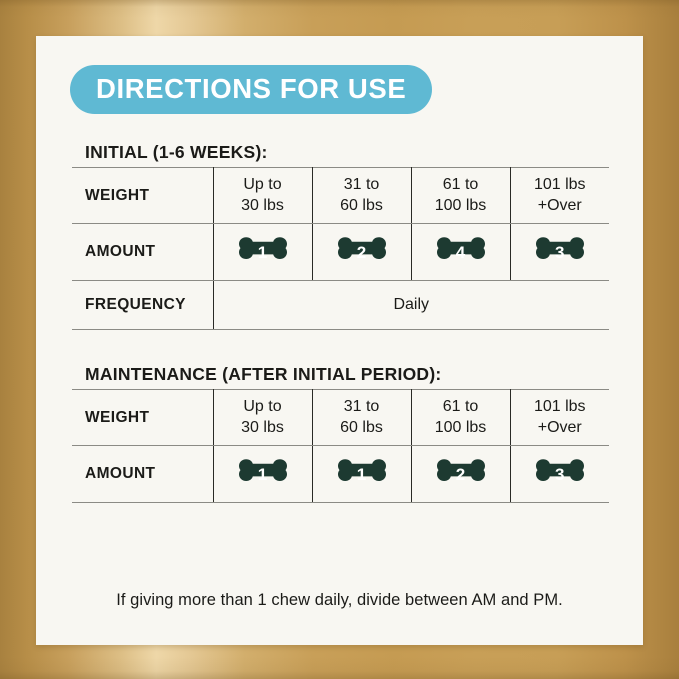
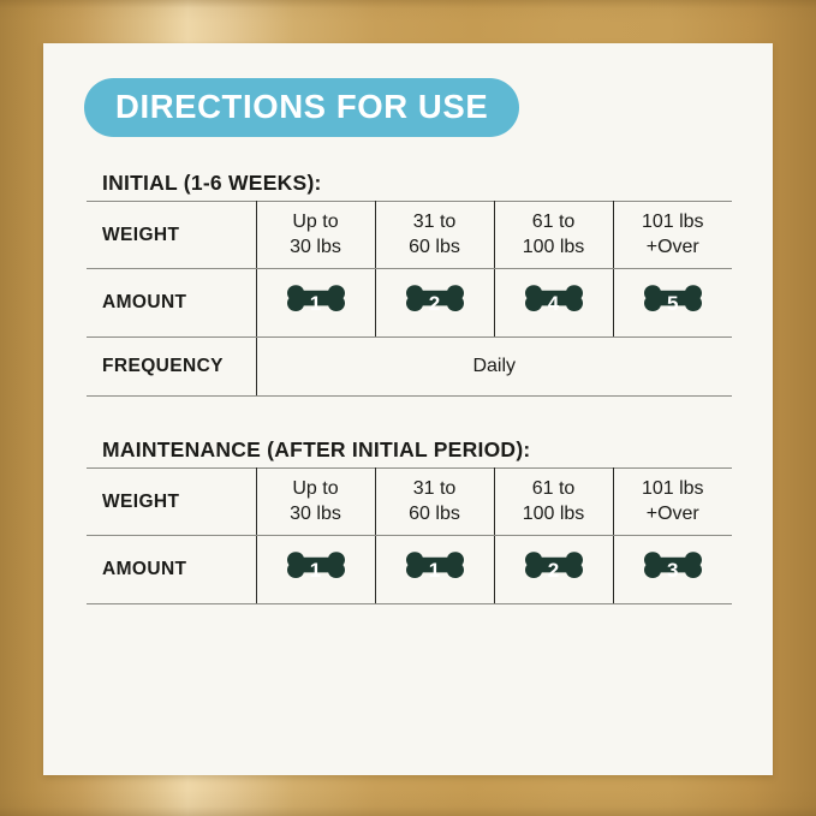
  DIRECTIONS FOR USE
  INITIAL (1-6 WEEKS):
  WEIGHT	Up to30 lbs	31 to60 lbs	61 to100 lbs	101 lbs+Over
- AMOUNT	1	2	4	3
+ AMOUNT	1	2	4	5
  FREQUENCY	Daily
  MAINTENANCE (AFTER INITIAL PERIOD):
  WEIGHT	Up to30 lbs	31 to60 lbs	61 to100 lbs	101 lbs+Over
  AMOUNT	1	1	2	3
- If giving more than 1 chew daily, divide between AM and PM.
